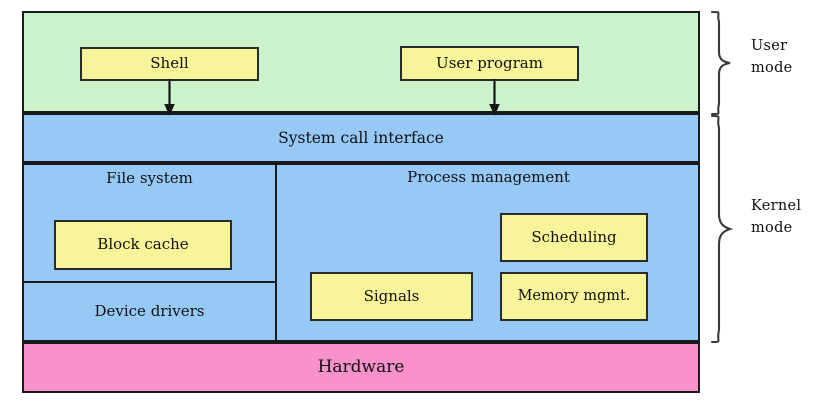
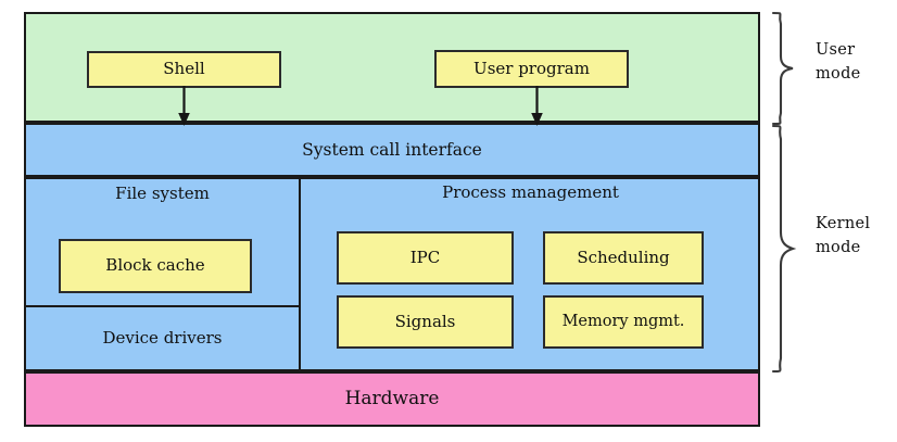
  System call interface
  File system
  Device drivers
  Process management
  Hardware
  Shell
  User program
  Block cache
+ IPC
  Scheduling
  Signals
  Memory mgmt.
  User
  mode
  Kernel
  mode
